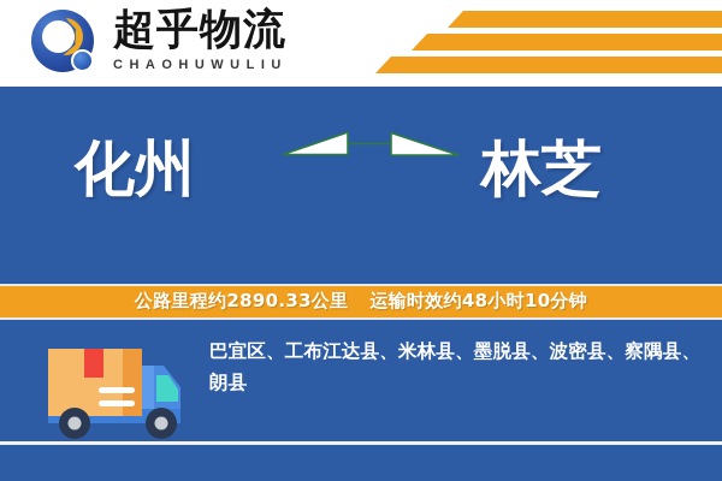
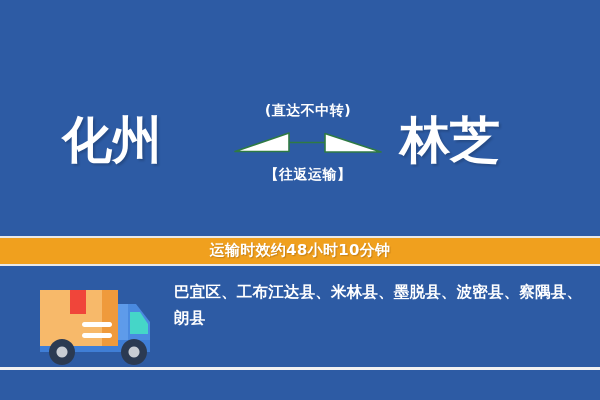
- 超乎物流
- CHAOHUWULIU
  化州
+ (直达不中转)
+ 【往返运输】
  林芝
- 公路里程约2890.33公里
  运输时效约48小时10分钟
  巴宜区、工布江达县、米林县、墨脱县、波密县、察隅县、朗县
